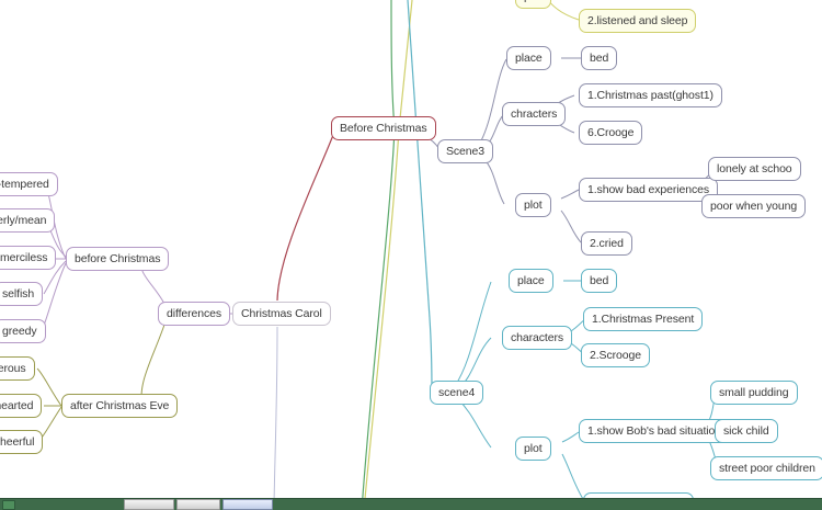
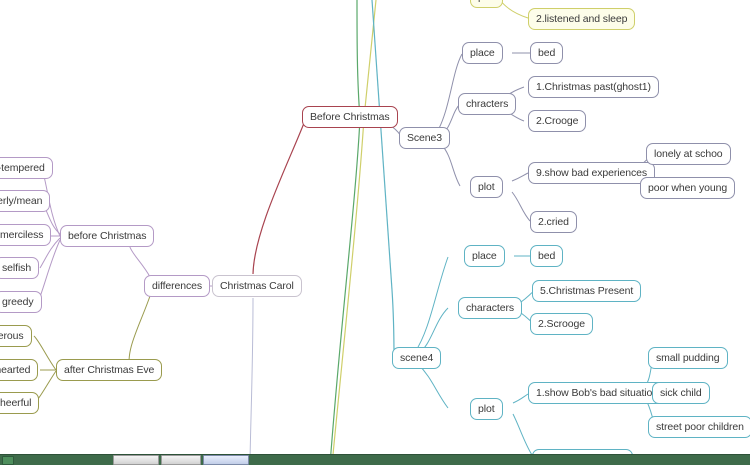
  Christmas Carol
  differences
  before Christmas
  tempered
  erly/mean
  merciless
  selfish
  greedy
  after Christmas Eve
  erous
  earted
  heerful
  Before Christmas
  2.listened and sleep
  Scene3
  place
  bed
  chracters
  1.Christmas past(ghost1)
- 6.Crooge
+ 2.Crooge
  plot
- 1.show bad experiences
+ 9.show bad experiences
  lonely at schoo
  poor when young
  2.cried
  scene4
  place
  bed
  characters
- 1.Christmas Present
+ 5.Christmas Present
  2.Scrooge
  plot
  1.show Bob's bad situatio
  small pudding
  sick child
  street poor children
